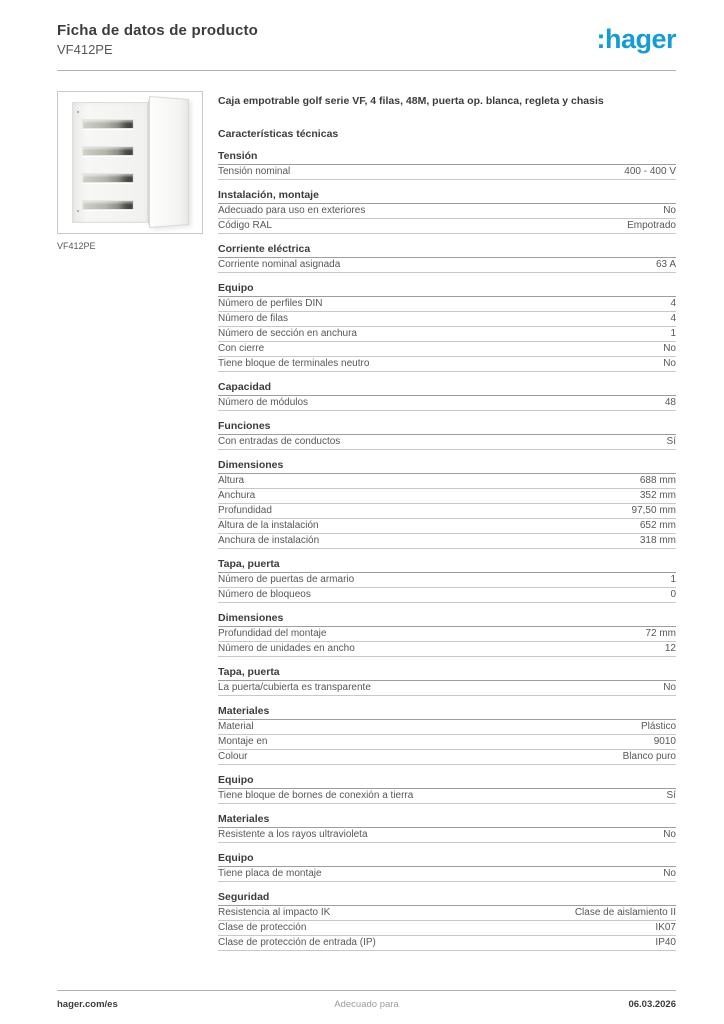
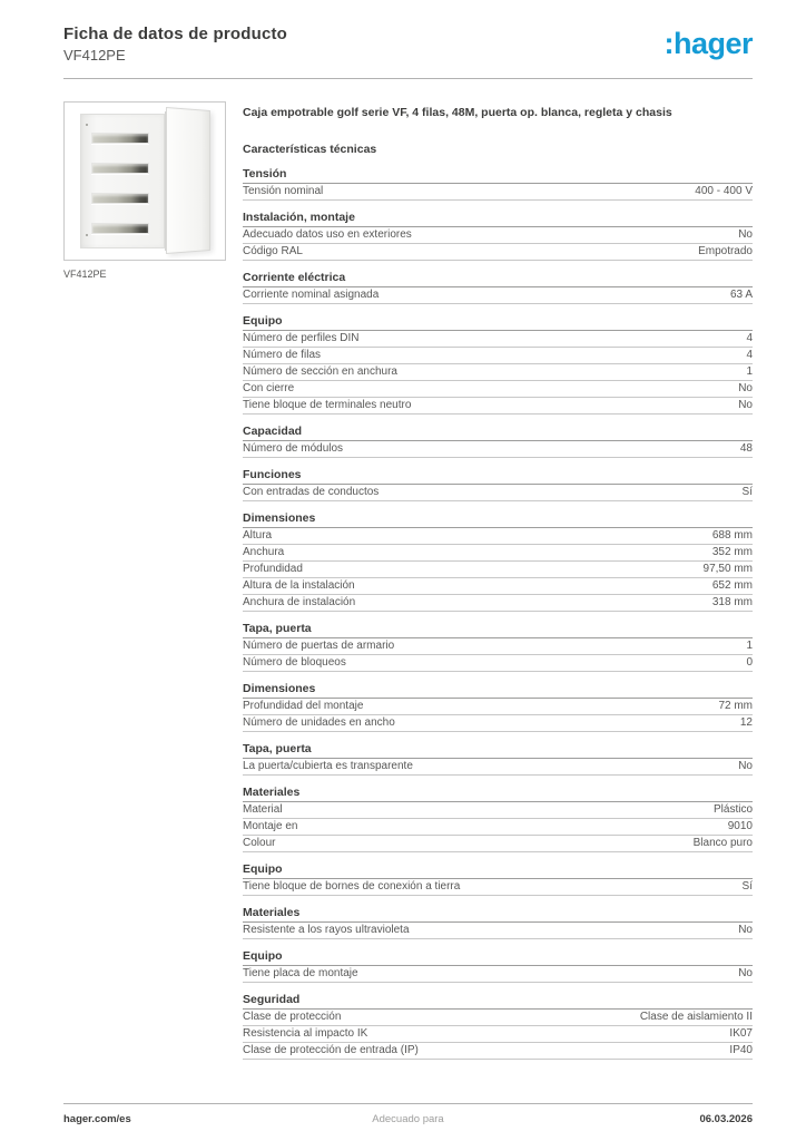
  Ficha de datos de producto
  VF412PE
  :hager
  VF412PE
  Caja empotrable golf serie VF, 4 filas, 48M, puerta op. blanca, regleta y chasis
  Características técnicas
  Tensión
  Tensión nominal
  400 - 400 V
  Instalación, montaje
- Adecuado para uso en exteriores
+ Adecuado datos uso en exteriores
  No
  Código RAL
  Empotrado
  Corriente eléctrica
  Corriente nominal asignada
  63 A
  Equipo
  Número de perfiles DIN
  4
  Número de filas
  4
  Número de sección en anchura
  1
  Con cierre
  No
  Tiene bloque de terminales neutro
  No
  Capacidad
  Número de módulos
  48
  Funciones
  Con entradas de conductos
  Sí
  Dimensiones
  Altura
  688 mm
  Anchura
  352 mm
  Profundidad
  97,50 mm
  Altura de la instalación
  652 mm
  Anchura de instalación
  318 mm
  Tapa, puerta
  Número de puertas de armario
  1
  Número de bloqueos
  0
  Dimensiones
  Profundidad del montaje
  72 mm
  Número de unidades en ancho
  12
  Tapa, puerta
  La puerta/cubierta es transparente
  No
  Materiales
  Material
  Plástico
  Montaje en
  9010
  Colour
  Blanco puro
  Equipo
  Tiene bloque de bornes de conexión a tierra
  Sí
  Materiales
  Resistente a los rayos ultravioleta
  No
  Equipo
  Tiene placa de montaje
  No
  Seguridad
- Resistencia al impacto IK
+ Clase de protección
  Clase de aislamiento II
- Clase de protección
+ Resistencia al impacto IK
  IK07
  Clase de protección de entrada (IP)
  IP40
  hager.com/es
  Adecuado para
  06.03.2026
